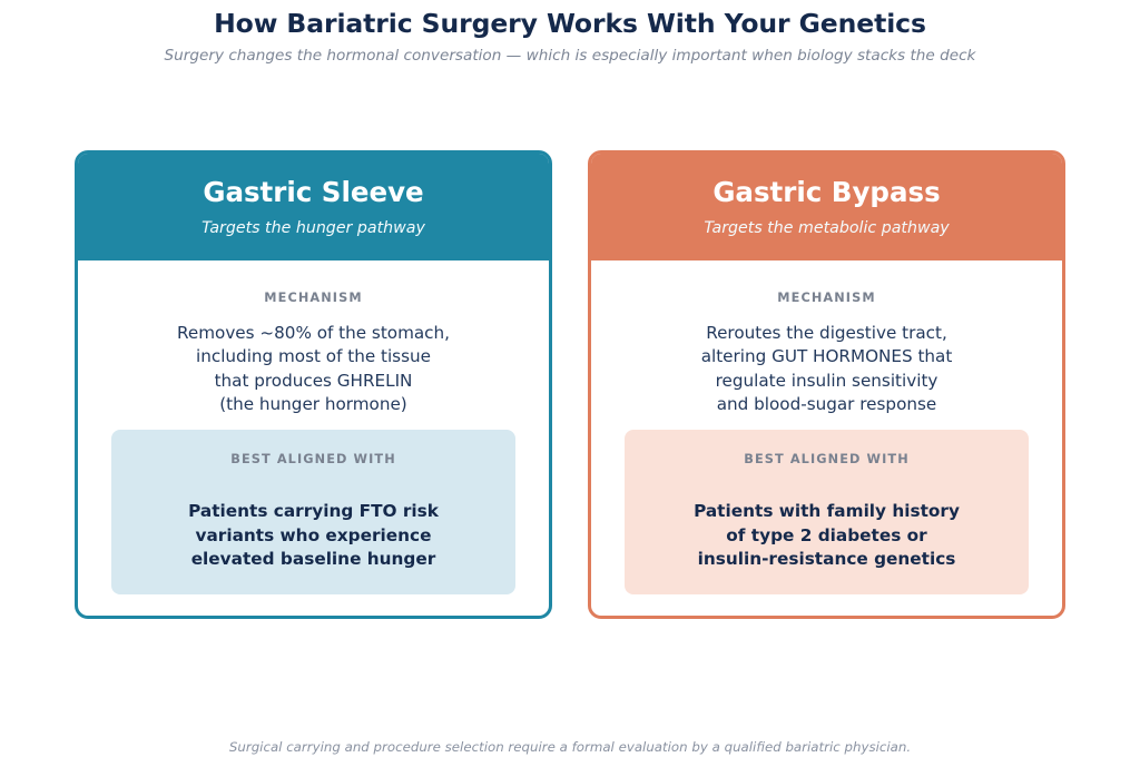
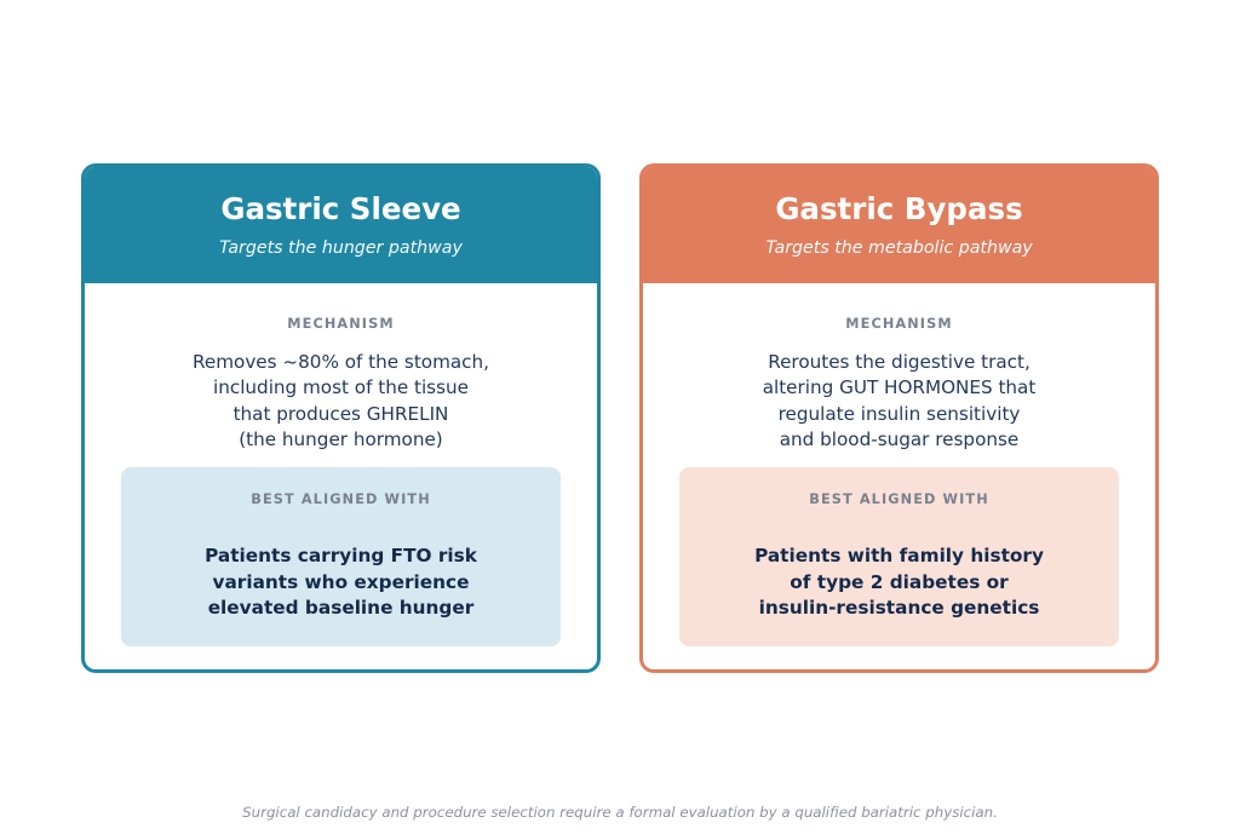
- How Bariatric Surgery Works With Your Genetics
- Surgery changes the hormonal conversation — which is especially important when biology stacks the deck
  Gastric Sleeve
  Targets the hunger pathway
  MECHANISM
  Removes ~80% of the stomach,
  including most of the tissue
  that produces GHRELIN
  (the hunger hormone)
  BEST ALIGNED WITH
  Patients carrying FTO risk
  variants who experience
  elevated baseline hunger
  Gastric Bypass
  Targets the metabolic pathway
  MECHANISM
  Reroutes the digestive tract,
  altering GUT HORMONES that
  regulate insulin sensitivity
  and blood-sugar response
  BEST ALIGNED WITH
  Patients with family history
  of type 2 diabetes or
  insulin-resistance genetics
- Surgical carrying and procedure selection require a formal evaluation by a qualified bariatric physician.
+ Surgical candidacy and procedure selection require a formal evaluation by a qualified bariatric physician.
